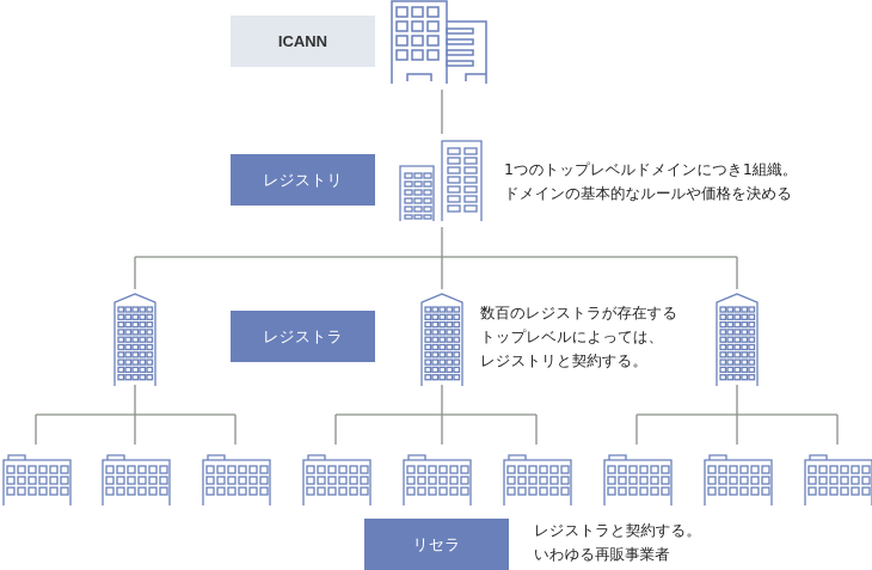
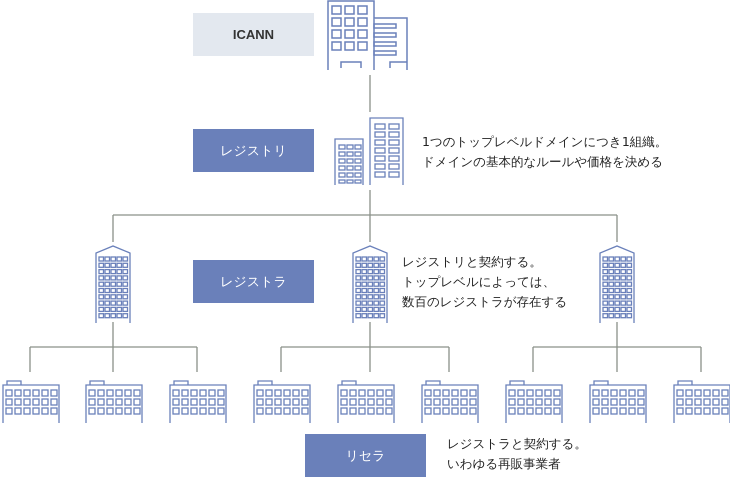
  ICANN
  レジストリ
  1つのトップレベルドメインにつき1組織。
  ドメインの基本的なルールや価格を決める
  レジストラ
- 数百のレジストラが存在する
+ レジストリと契約する。
  トップレベルによっては、
- レジストリと契約する。
+ 数百のレジストラが存在する
  リセラ
  レジストラと契約する。
  いわゆる再販事業者
